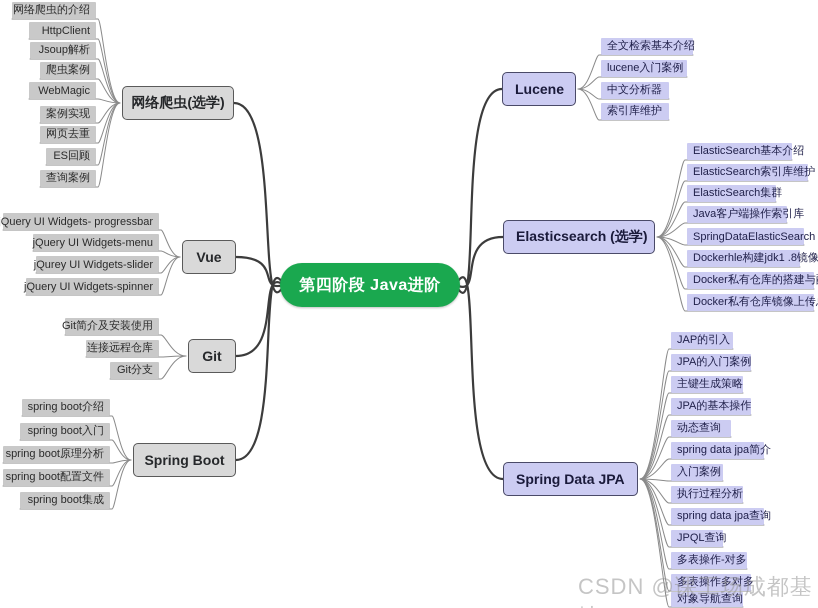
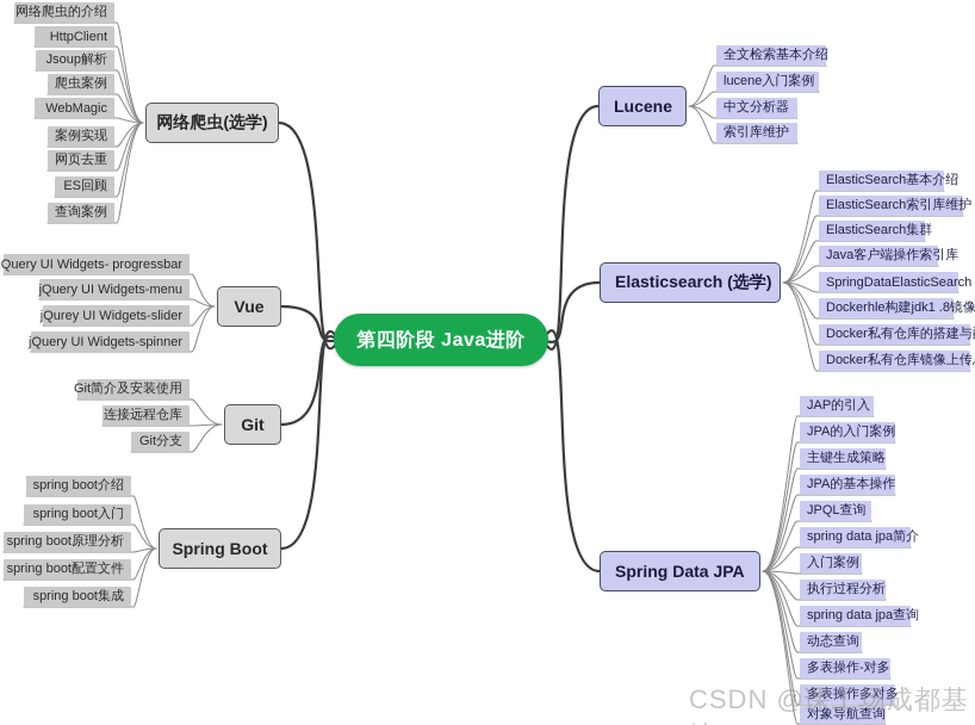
  第四阶段 Java进阶
  网络爬虫(选学)
  网络爬虫的介绍
  HttpClient
  Jsoup解析
  爬虫案例
  WebMagic
  案例实现
  网页去重
  ES回顾
  查询案例
  Vue
  Query UI Widgets- progressbar
  jQuery UI Widgets-menu
  jQurey UI Widgets-slider
  jQuery UI Widgets-spinner
  Git
  Git简介及安装使用
  连接远程仓库
  Git分支
  Spring Boot
  spring boot介绍
  spring boot入门
  spring boot原理分析
  spring boot配置文件
  spring boot集成
  Lucene
  全文检索基本介绍
  lucene入门案例
  中文分析器
  索引库维护
  Elasticsearch (选学)
  ElasticSearch基本介绍
  ElasticSearch索引库维护
  ElasticSearch集群
  Java客户端操作索引库
  SpringDataElasticSearch
  Dockerhle构建jdk1 .8镜像
  Docker私有仓库的搭建与
  Docker私有仓库镜像上传
  Spring Data JPA
  JAP的引入
  JPA的入门案例
  主键生成策略
  JPA的基本操作
- 动态查询
+ JPQL查询
  spring data jpa简介
  入门案例
  执行过程分析
  spring data jpa查询
- JPQL查询
+ 动态查询
  多表操作-对多
  多表操作多对多
  对象导航查询
  CSDN @课工场成都基
